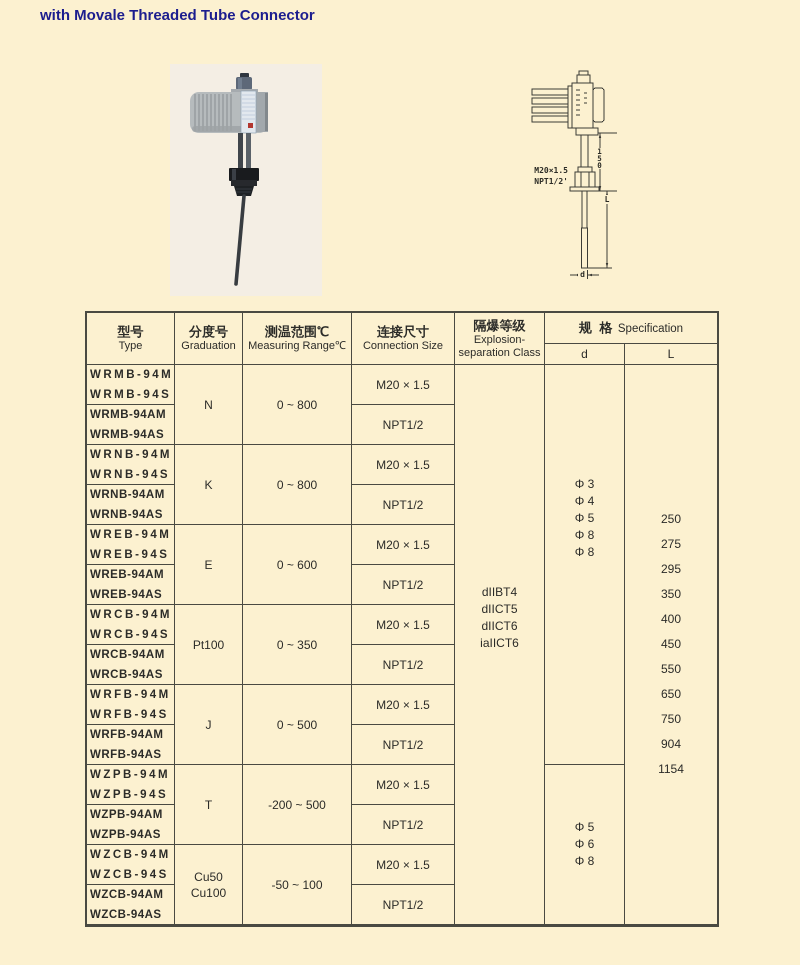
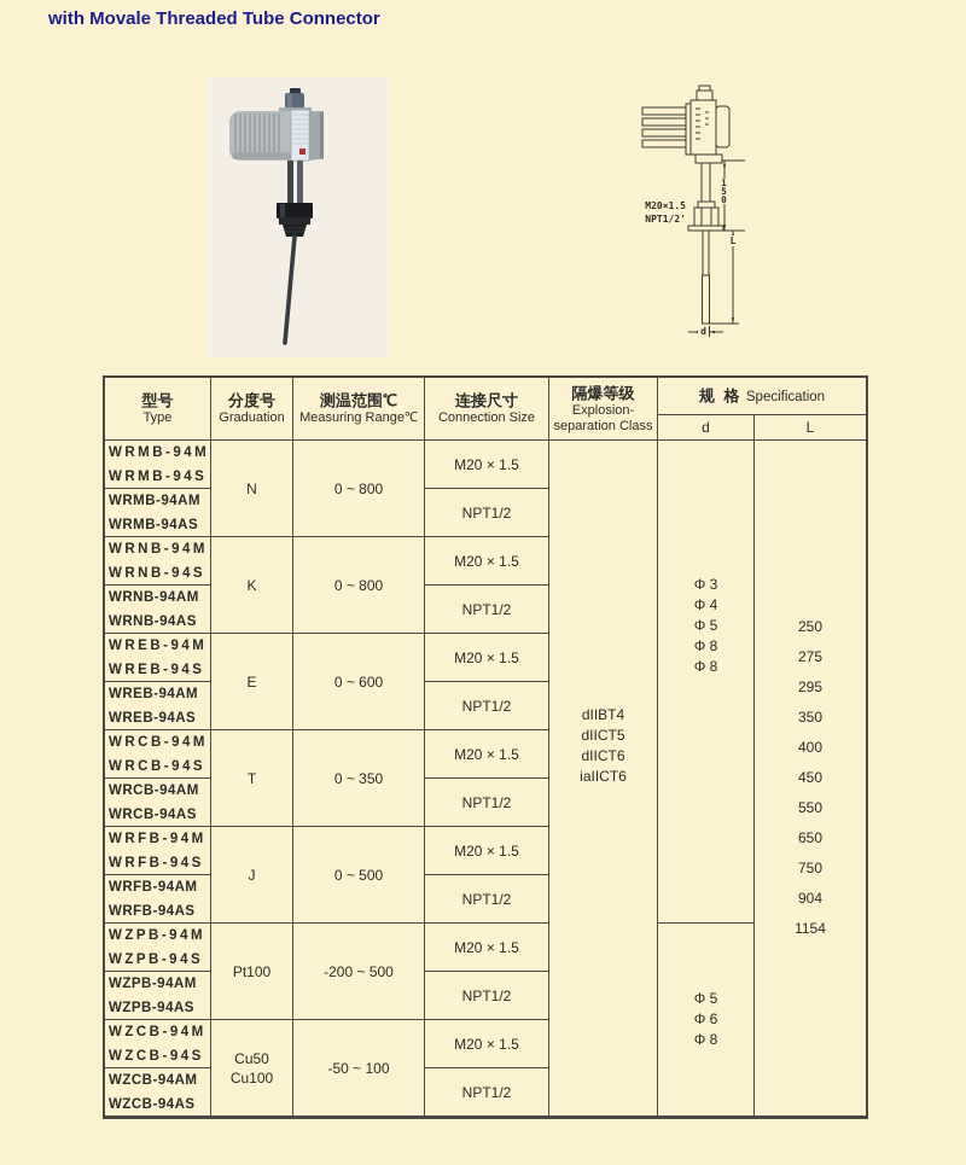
  with Movale Threaded Tube Connector
  M20×1.5
  NPT1/2'
  150
  L
  d
  型号 Type	分度号 Graduation	测温范围℃ Measuring Range℃	连接尺寸 Connection Size	隔爆等级 Explosion- separation Class	规 格 Specification
  d	L
  WRMB-94M	N	0 ~ 800	M20 × 1.5	dIIBT4dIICT5dIICT6iaIICT6	Φ 3Φ 4Φ 5Φ 8Φ 8	2502752953504004505506507509041154
  WRMB-94S
  WRMB-94AM	NPT1/2
  WRMB-94AS
  WRNB-94M	K	0 ~ 800	M20 × 1.5
  WRNB-94S
  WRNB-94AM	NPT1/2
  WRNB-94AS
  WREB-94M	E	0 ~ 600	M20 × 1.5
  WREB-94S
  WREB-94AM	NPT1/2
  WREB-94AS
- WRCB-94M	Pt100	0 ~ 350	M20 × 1.5
+ WRCB-94M	T	0 ~ 350	M20 × 1.5
  WRCB-94S
  WRCB-94AM	NPT1/2
  WRCB-94AS
  WRFB-94M	J	0 ~ 500	M20 × 1.5
  WRFB-94S
  WRFB-94AM	NPT1/2
  WRFB-94AS
- WZPB-94M	T	-200 ~ 500	M20 × 1.5	Φ 5Φ 6Φ 8
+ WZPB-94M	Pt100	-200 ~ 500	M20 × 1.5	Φ 5Φ 6Φ 8
  WZPB-94S
  WZPB-94AM	NPT1/2
  WZPB-94AS
  WZCB-94M	Cu50Cu100	-50 ~ 100	M20 × 1.5
  WZCB-94S
  WZCB-94AM	NPT1/2
  WZCB-94AS
